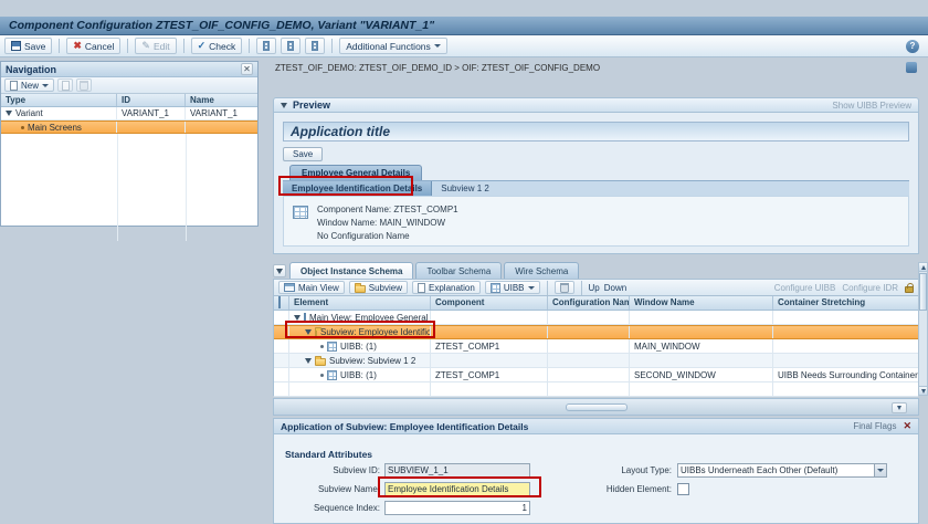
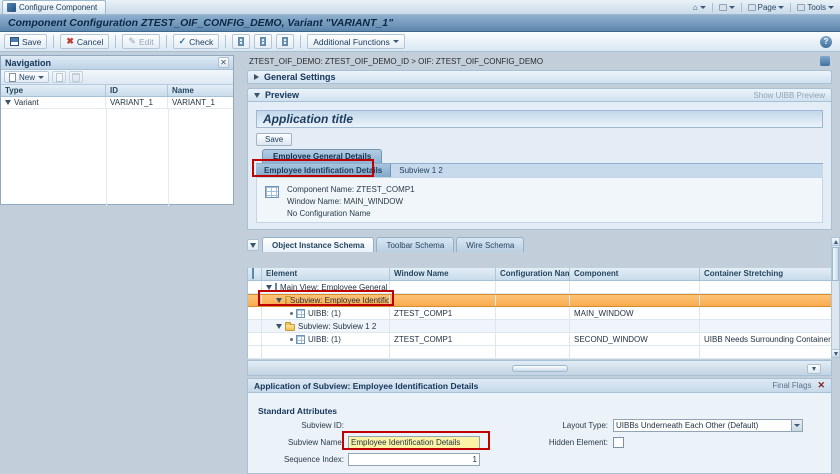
+ Configure Component
+ ⌂
+ Page
+ Tools
  Component Configuration ZTEST_OIF_CONFIG_DEMO, Variant "VARIANT_1"
  Save
  ✖
  Cancel
  ✎
  Edit
  ✓
  Check
  Additional Functions
  ?
  Navigation
  ✕
  New
  Type
  ID
  Name
  Variant
  VARIANT_1
  VARIANT_1
- Main Screens
  ZTEST_OIF_DEMO: ZTEST_OIF_DEMO_ID > OIF: ZTEST_OIF_CONFIG_DEMO
+ General Settings
  Preview
  Show UIBB Preview
  Application title
  Save
  Employee General Details
  Employee Identification Details
  Subview 1 2
  Component Name: ZTEST_COMP1
  Window Name: MAIN_WINDOW
  No Configuration Name
  Object Instance Schema
  Toolbar Schema
  Wire Schema
- Main View
- Subview
- Explanation
- UIBB
- Up
- Down
- Configure UIBB
- Configure IDR
  Element
- Component
+ Window Name
  Configuration Nam
- Window Name
+ Component
  Container Stretching
  Main View: Employee General
  Subview: Employee Identific
  UIBB: (1)
  ZTEST_COMP1
  MAIN_WINDOW
  Subview: Subview 1 2
  UIBB: (1)
  ZTEST_COMP1
  SECOND_WINDOW
  UIBB Needs Surrounding Container
  Application of Subview: Employee Identification Details
  Final Flags
  ✕
  Standard Attributes
  Subview ID:
- SUBVIEW_1_1
  Layout Type:
  UIBBs Underneath Each Other (Default)
  Subview Name:
  Employee Identification Details
  Hidden Element:
  Sequence Index:
  1
